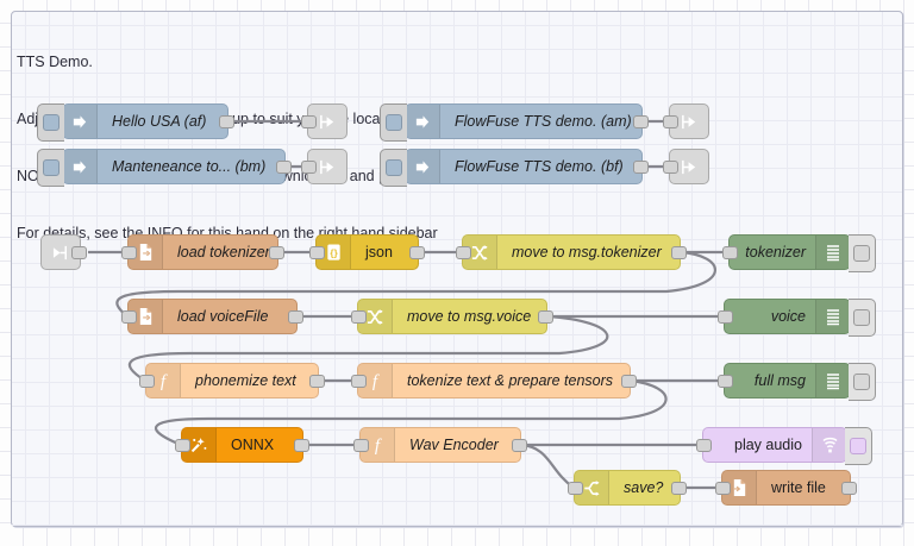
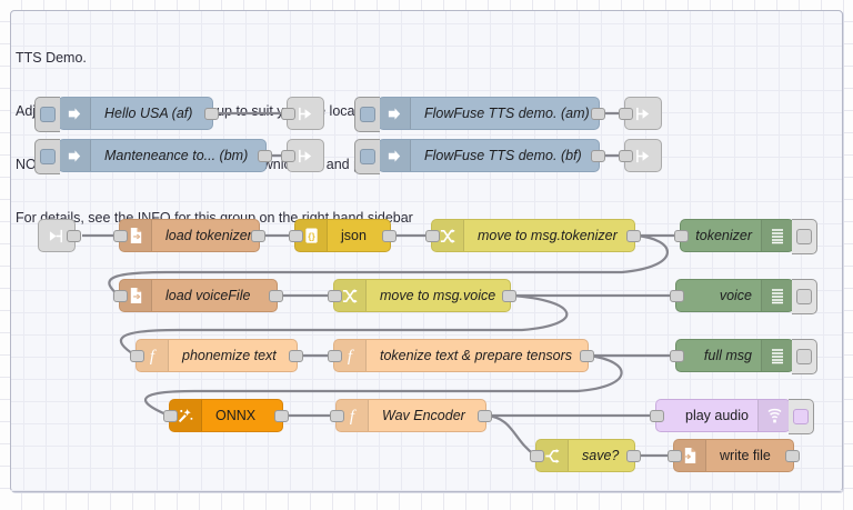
  TTS Demo.
- For details, see the INFO for this hand on the right hand sidebar
+ For details, see the INFO for this group on the right hand sidebar
  Hello USA (af)
  Manteneance to... (bm)
  FlowFuse TTS demo. (am)
  FlowFuse TTS demo. (bf)
  load tokenizer
  {}
  json
  move to msg.tokenizer
  tokenizer
  load voiceFile
  move to msg.voice
  voice
  f
  phonemize text
  f
  tokenize text & prepare tensors
  full msg
  ONNX
  f
  Wav Encoder
  play audio
  save?
  write file
